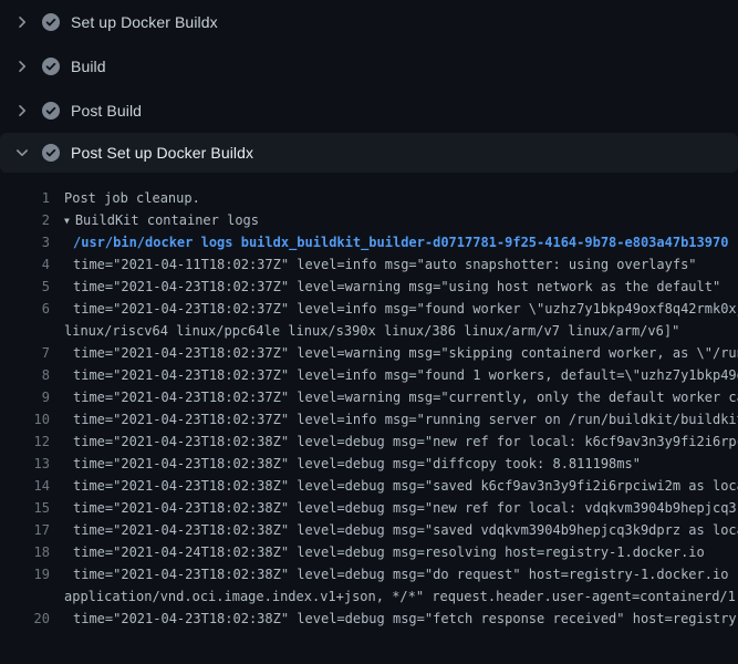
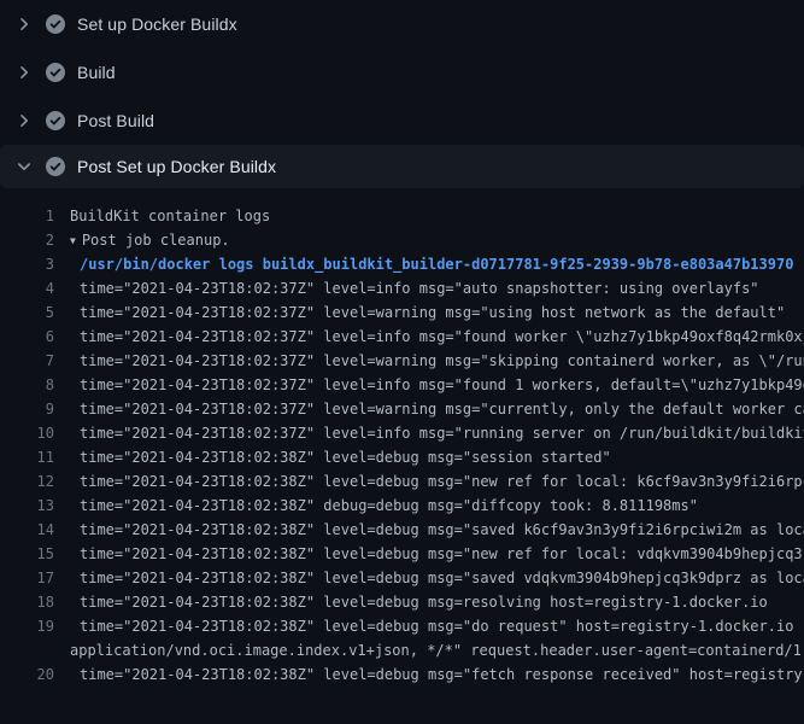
  Set up Docker Buildx
  Build
  Post Build
  Post Set up Docker Buildx
  1
- Post job cleanup.
+ BuildKit container logs
  2
- ▼ BuildKit container logs
+ ▼ Post job cleanup.
  3
- /usr/bin/docker logs buildx_buildkit_builder-d0717781-9f25-4164-9b78-e803a47b13970
+ /usr/bin/docker logs buildx_buildkit_builder-d0717781-9f25-2939-9b78-e803a47b13970
  4
- time="2021-04-11T18:02:37Z" level=info msg="auto snapshotter: using overlayfs"
+ time="2021-04-23T18:02:37Z" level=info msg="auto snapshotter: using overlayfs"
  5
  time="2021-04-23T18:02:37Z" level=warning msg="using host network as the default"
  6
  time="2021-04-23T18:02:37Z" level=info msg="found worker \"uzhz7y1bkp49oxf8q42rmk0x
- linux/riscv64 linux/ppc64le linux/s390x linux/386 linux/arm/v7 linux/arm/v6]"
  7
  time="2021-04-23T18:02:37Z" level=warning msg="skipping containerd worker, as \"/ru
  8
  time="2021-04-23T18:02:37Z" level=info msg="found 1 workers, default=\"uzhz7y1bkp49
  9
  time="2021-04-23T18:02:37Z" level=warning msg="currently, only the default worker c
  10
  time="2021-04-23T18:02:37Z" level=info msg="running server on /run/buildkit/buildki
+ 11
+ time="2021-04-23T18:02:38Z" level=debug msg="session started"
  12
  time="2021-04-23T18:02:38Z" level=debug msg="new ref for local: k6cf9av3n3y9fi2i6rp
  13
- time="2021-04-23T18:02:38Z" level=debug msg="diffcopy took: 8.811198ms"
+ time="2021-04-23T18:02:38Z" debug=debug msg="diffcopy took: 8.811198ms"
  14
  time="2021-04-23T18:02:38Z" level=debug msg="saved k6cf9av3n3y9fi2i6rpciwi2m as loc
  15
  time="2021-04-23T18:02:38Z" level=debug msg="new ref for local: vdqkvm3904b9hepjcq3
  17
  time="2021-04-23T18:02:38Z" level=debug msg="saved vdqkvm3904b9hepjcq3k9dprz as loc
  18
- time="2021-04-24T18:02:38Z" level=debug msg=resolving host=registry-1.docker.io
+ time="2021-04-23T18:02:38Z" level=debug msg=resolving host=registry-1.docker.io
  19
  time="2021-04-23T18:02:38Z" level=debug msg="do request" host=registry-1.docker.io
  application/vnd.oci.image.index.v1+json, */*" request.header.user-agent=containerd/1
  20
  time="2021-04-23T18:02:38Z" level=debug msg="fetch response received" host=registry
